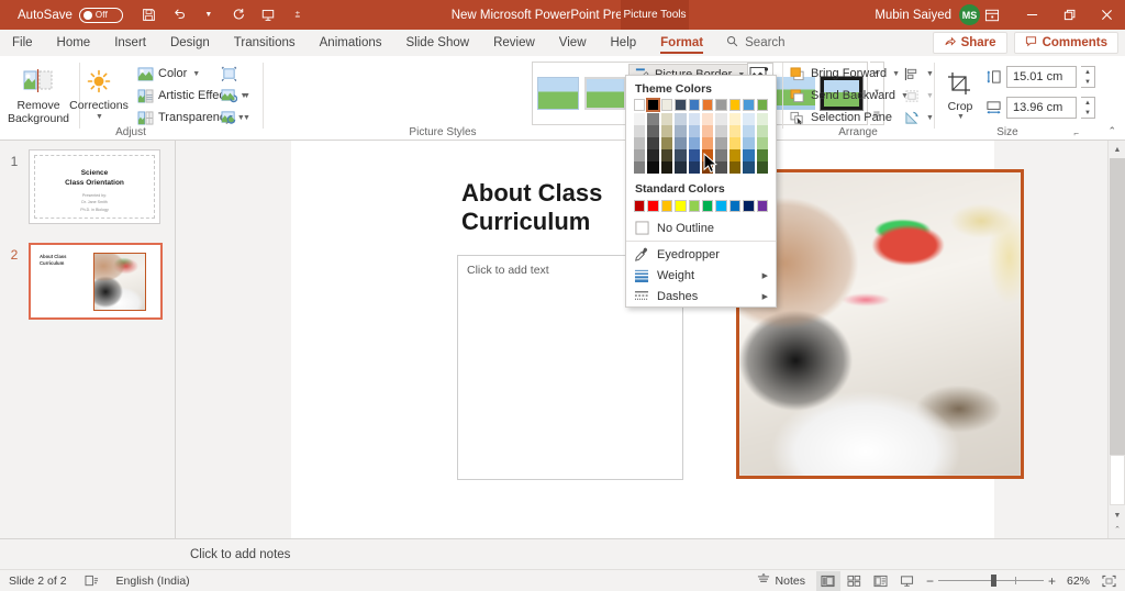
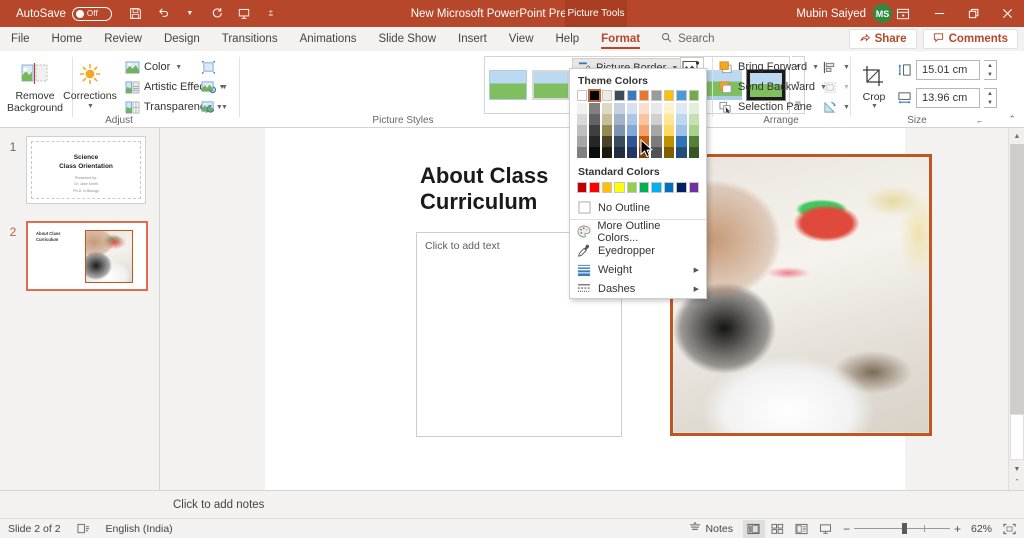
  New Microsoft PowerPoint Pre
  AutoSave
  Off
  ⩲
  Picture Tools
  Mubin Saiyed
  MS
  File
  Home
- Insert
+ Review
  Design
  Transitions
  Animations
  Slide Show
- Review
+ Insert
  View
  Help
  Format
  Search
  Share
  Comments
  Remove Background
  Corrections
  Color
  Artistic Effe
  Transparen
  Adjust
  Picture Styles
  Bring Forward
  Send Backward
  Selection Pane
  Arrange
  Crop
  15.01 cm
  13.96 cm
  Size
  ⌐
  ⌃
  Theme Colors
  Standard Colors
  No Outline
+ More Outline Colors...
  Eyedropper
  Weight
  Dashes
  1
  2
  About Class
  Curriculum
  Click to add text
  Click to add notes
  Slide 2 of 2
  English (India)
  Notes
  −
  +
  62%
